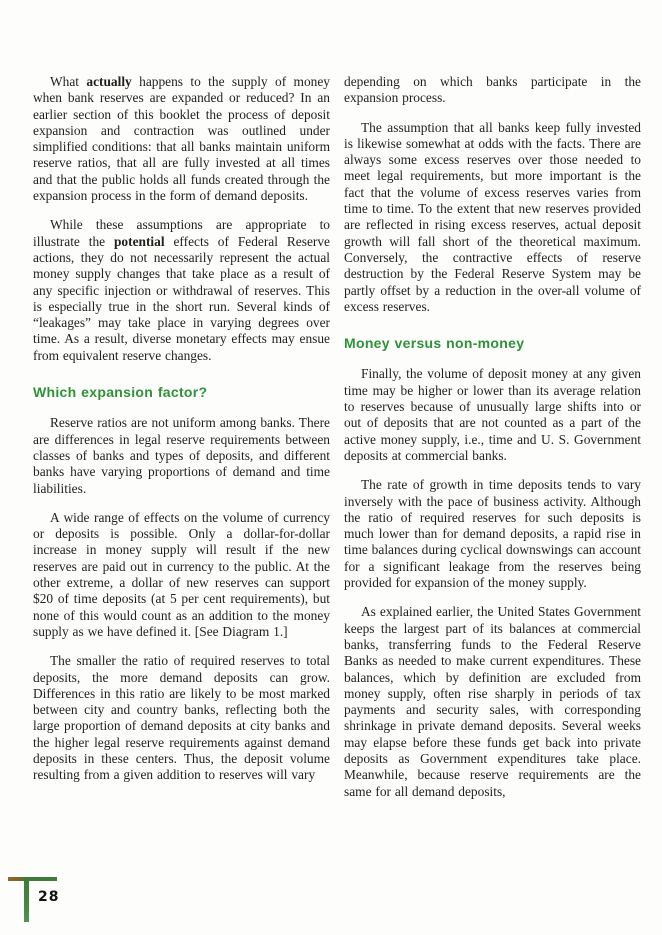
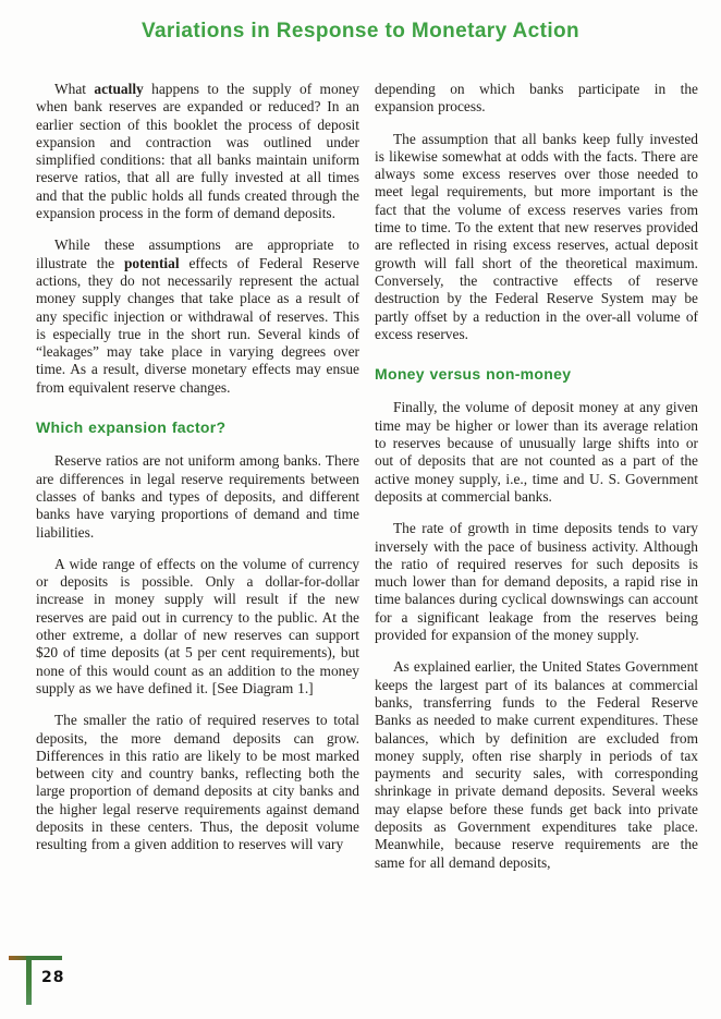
+ Variations in Response to Monetary Action
  What actually happens to the supply of money when bank reserves are expanded or reduced? In an earlier section of this booklet the process of deposit expansion and contraction was outlined under simplified conditions: that all banks maintain uniform reserve ratios, that all are fully invested at all times and that the public holds all funds created through the expansion process in the form of demand deposits.
  While these assumptions are appropriate to illustrate the potential effects of Federal Reserve actions, they do not necessarily represent the actual money supply changes that take place as a result of any specific injection or withdrawal of reserves. This is especially true in the short run. Several kinds of “leakages” may take place in varying degrees over time. As a result, diverse monetary effects may ensue from equivalent reserve changes.
  Which expansion factor?
  Reserve ratios are not uniform among banks. There are differences in legal reserve requirements between classes of banks and types of deposits, and different banks have varying proportions of demand and time liabilities.
  A wide range of effects on the volume of currency or deposits is possible. Only a dollar-for-dollar increase in money supply will result if the new reserves are paid out in currency to the public. At the other extreme, a dollar of new reserves can support $20 of time deposits (at 5 per cent requirements), but none of this would count as an addition to the money supply as we have defined it. [See Diagram 1.]
  The smaller the ratio of required reserves to total deposits, the more demand deposits can grow. Differences in this ratio are likely to be most marked between city and country banks, reflecting both the large proportion of demand deposits at city banks and the higher legal reserve requirements against demand deposits in these centers. Thus, the deposit volume resulting from a given addition to reserves will vary
  depending on which banks participate in the expansion process.
  The assumption that all banks keep fully invested is likewise somewhat at odds with the facts. There are always some excess reserves over those needed to meet legal requirements, but more important is the fact that the volume of excess reserves varies from time to time. To the extent that new reserves provided are reflected in rising excess reserves, actual deposit growth will fall short of the theoretical maximum. Conversely, the contractive effects of reserve destruction by the Federal Reserve System may be partly offset by a reduction in the over-all volume of excess reserves.
  Money versus non-money
  Finally, the volume of deposit money at any given time may be higher or lower than its average relation to reserves because of unusually large shifts into or out of deposits that are not counted as a part of the active money supply, i.e., time and U. S. Government deposits at commercial banks.
  The rate of growth in time deposits tends to vary inversely with the pace of business activity. Although the ratio of required reserves for such deposits is much lower than for demand deposits, a rapid rise in time balances during cyclical downswings can account for a significant leakage from the reserves being provided for expansion of the money supply.
  As explained earlier, the United States Government keeps the largest part of its balances at commercial banks, transferring funds to the Federal Reserve Banks as needed to make current expenditures. These balances, which by definition are excluded from money supply, often rise sharply in periods of tax payments and security sales, with corresponding shrinkage in private demand deposits. Several weeks may elapse before these funds get back into private deposits as Government expenditures take place. Meanwhile, because reserve requirements are the same for all demand deposits,
  28
